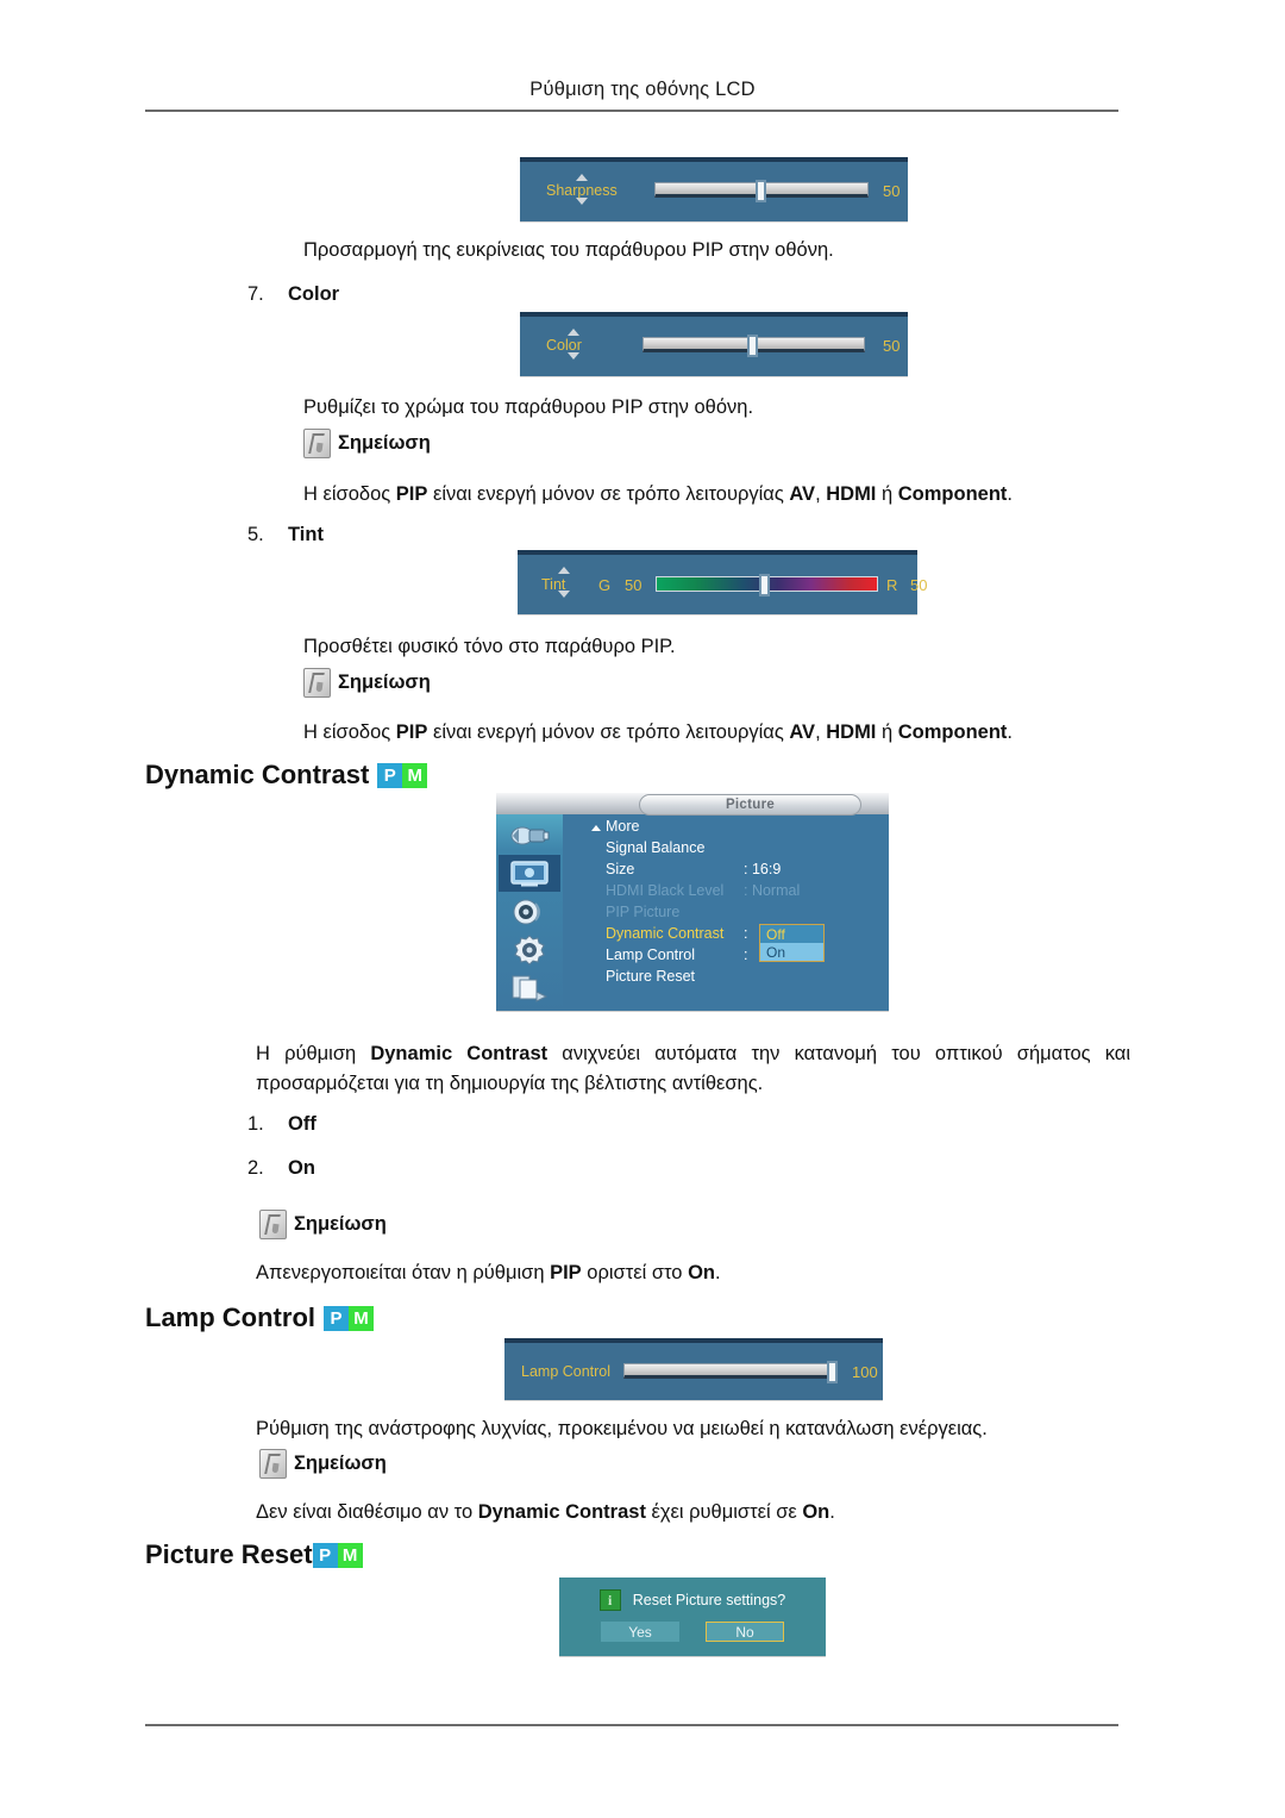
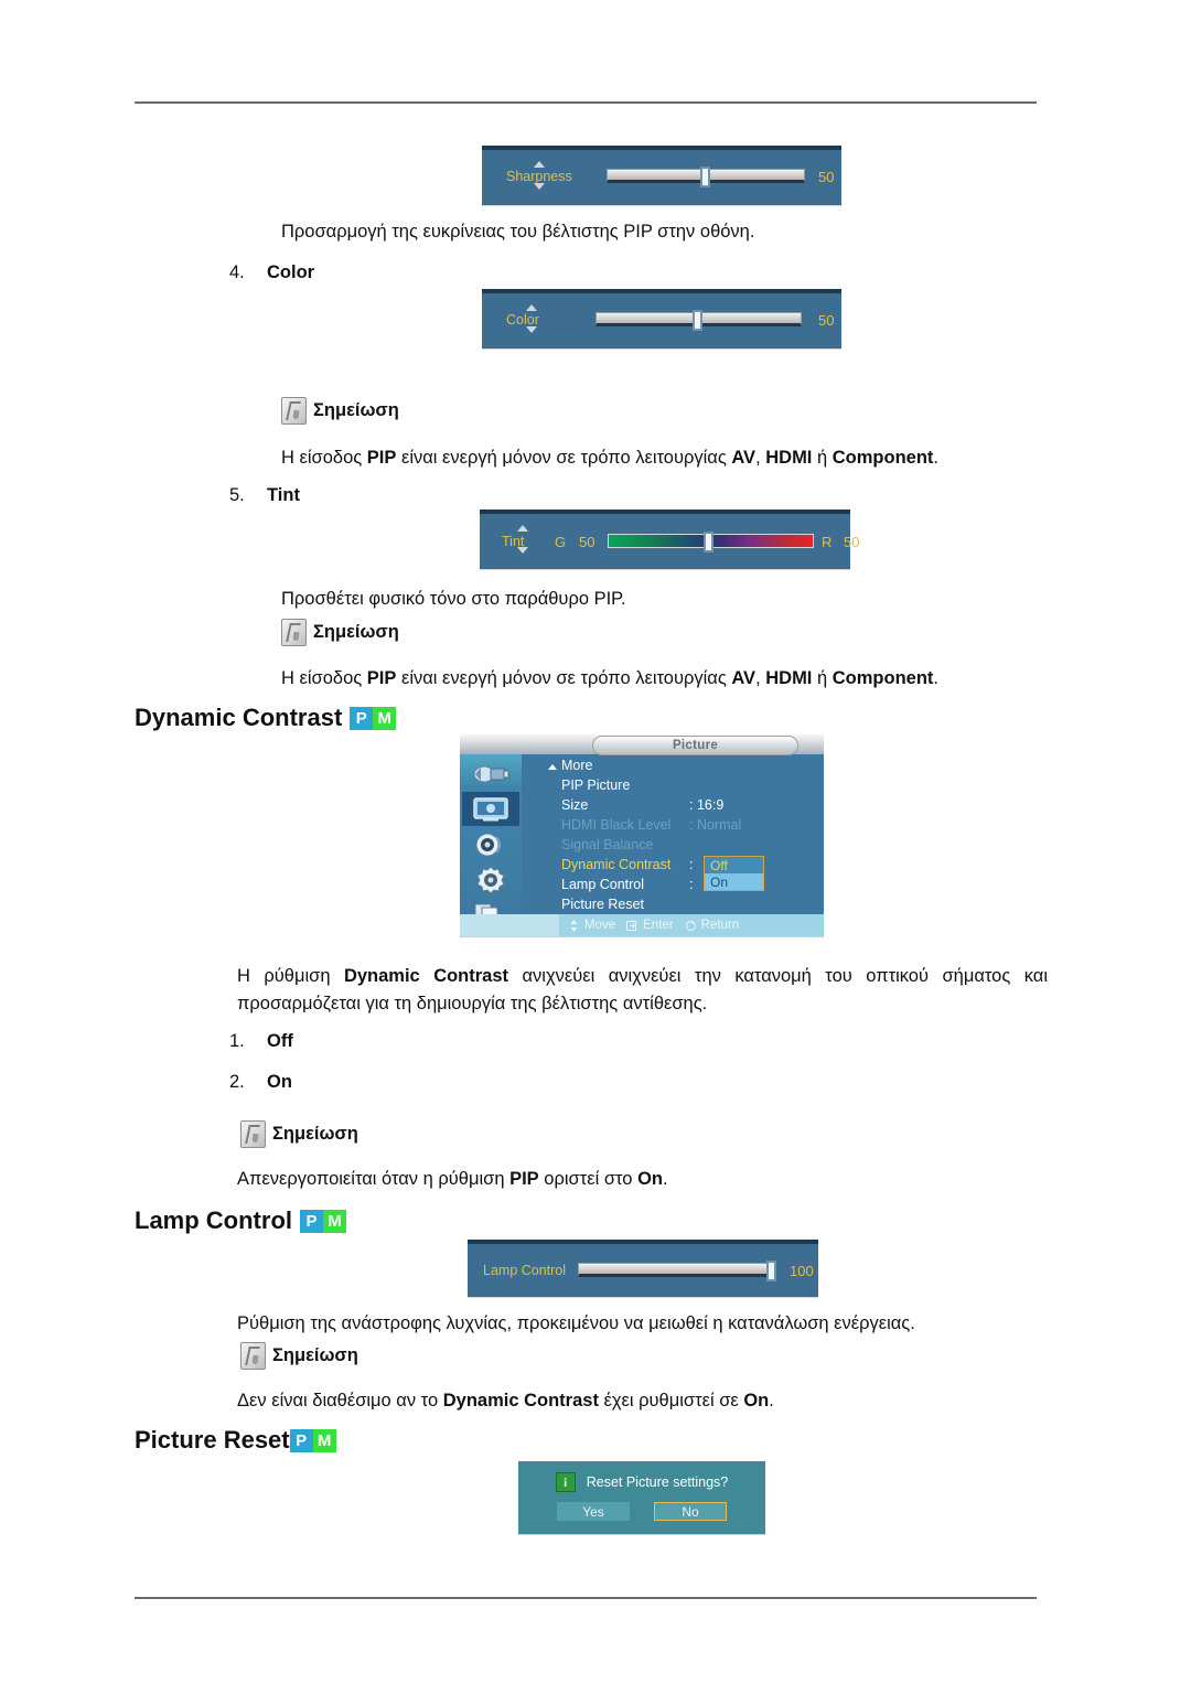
- Ρύθμιση της οθόνης LCD
  Sharpness
  50
- Προσαρμογή της ευκρίνειας του παράθυρου PIP στην οθόνη.
+ Προσαρμογή της ευκρίνειας του βέλτιστης PIP στην οθόνη.
- 7. Color
+ 4. Color
  Color
  50
- Ρυθμίζει το χρώμα του παράθυρου PIP στην οθόνη.
  Σημείωση
  Η είσοδος PIP είναι ενεργή μόνον σε τρόπο λειτουργίας AV, HDMI ή Component.
  5. Tint
  Tint
  G
  50
  R
  50
  Προσθέτει φυσικό τόνο στο παράθυρο PIP.
  Σημείωση
  Η είσοδος PIP είναι ενεργή μόνον σε τρόπο λειτουργίας AV, HDMI ή Component.
  Dynamic Contrast
  P
  M
  Picture
  More
- Signal Balance
+ PIP Picture
  Size
  : 16:9
  HDMI Black Level
  : Normal
- PIP Picture
+ Signal Balance
  Dynamic Contrast
  :
  Lamp Control
  :
  Picture Reset
  Off
  On
+ Move
+ Enter
+ Return
- Η ρύθμιση Dynamic Contrast ανιχνεύει αυτόματα την κατανομή του οπτικού σήματος και προσαρμόζεται για τη δημιουργία της βέλτιστης αντίθεσης.
+ Η ρύθμιση Dynamic Contrast ανιχνεύει ανιχνεύει την κατανομή του οπτικού σήματος και προσαρμόζεται για τη δημιουργία της βέλτιστης αντίθεσης.
  1. Off
  2. On
  Σημείωση
  Απενεργοποιείται όταν η ρύθμιση PIP οριστεί στο On.
  Lamp Control
  P
  M
  Lamp Control
  100
  Ρύθμιση της ανάστροφης λυχνίας, προκειμένου να μειωθεί η κατανάλωση ενέργειας.
  Σημείωση
  Δεν είναι διαθέσιμο αν το Dynamic Contrast έχει ρυθμιστεί σε On.
  Picture Reset
  P
  M
  i
  Reset Picture settings?
  Yes
  No
